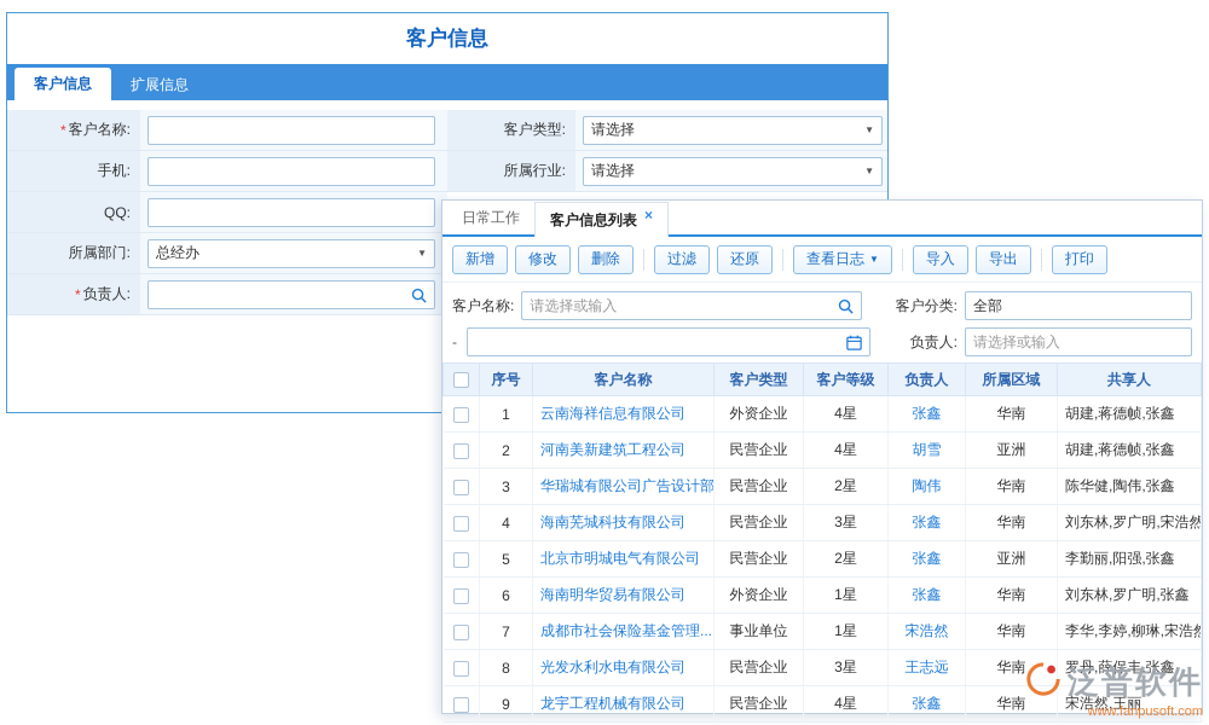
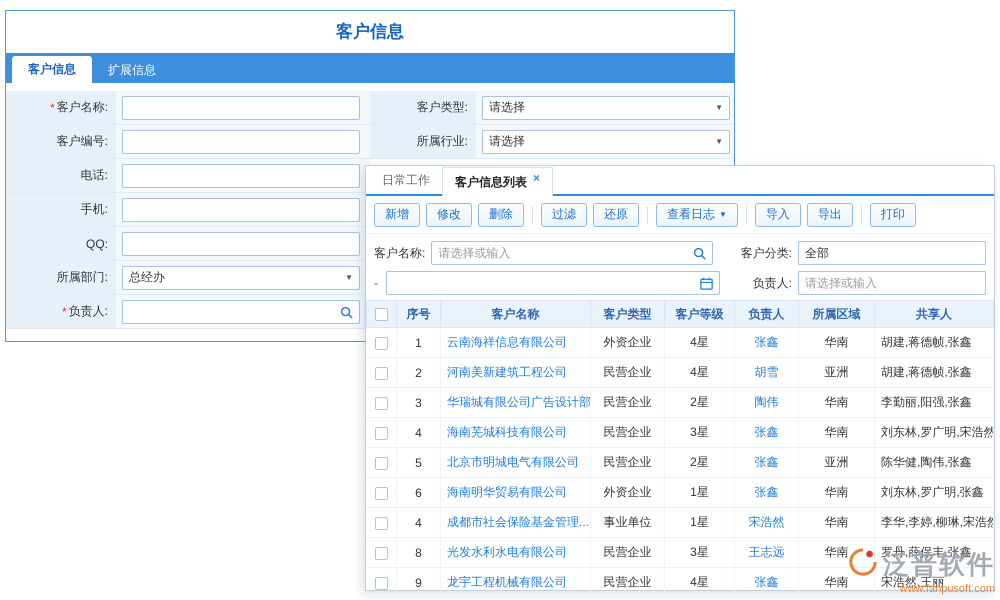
  客户信息
  客户信息
  扩展信息
  *
  客户名称:
+ 客户编号:
+ 电话:
  手机:
  QQ:
  所属部门:
  总经办
  ▼
  *
  负责人:
  客户类型:
  请选择
  ▼
  所属行业:
  请选择
  ▼
  日常工作
  客户信息列表 ×
  新增
  修改
  删除
  过滤
  还原
  查看日志
  ▼
  导入
  导出
  打印
  客户名称:
  请选择或输入
  客户分类:
  全部
  -
  负责人:
  请选择或输入
  	序号	客户名称	客户类型	客户等级	负责人	所属区域	共享人
  	1	云南海祥信息有限公司	外资企业	4星	张鑫	华南	胡建,蒋德帧,张鑫
  	2	河南美新建筑工程公司	民营企业	4星	胡雪	亚洲	胡建,蒋德帧,张鑫
- 	3	华瑞城有限公司广告设计部	民营企业	2星	陶伟	华南	陈华健,陶伟,张鑫
+ 	3	华瑞城有限公司广告设计部	民营企业	2星	陶伟	华南	李勤丽,阳强,张鑫
  	4	海南芜城科技有限公司	民营企业	3星	张鑫	华南	刘东林,罗广明,宋浩然
- 	5	北京市明城电气有限公司	民营企业	2星	张鑫	亚洲	李勤丽,阳强,张鑫
+ 	5	北京市明城电气有限公司	民营企业	2星	张鑫	亚洲	陈华健,陶伟,张鑫
  	6	海南明华贸易有限公司	外资企业	1星	张鑫	华南	刘东林,罗广明,张鑫
- 	7	成都市社会保险基金管理...	事业单位	1星	宋浩然	华南	李华,李婷,柳琳,宋浩然
+ 	4	成都市社会保险基金管理...	事业单位	1星	宋浩然	华南	李华,李婷,柳琳,宋浩然
  	8	光发水利水电有限公司	民营企业	3星	王志远	华南	罗丹,薛保丰,张鑫
  	9	龙宇工程机械有限公司	民营企业	4星	张鑫	华南	宋浩然,王丽
  泛普软件
  www.fanpusoft.com
